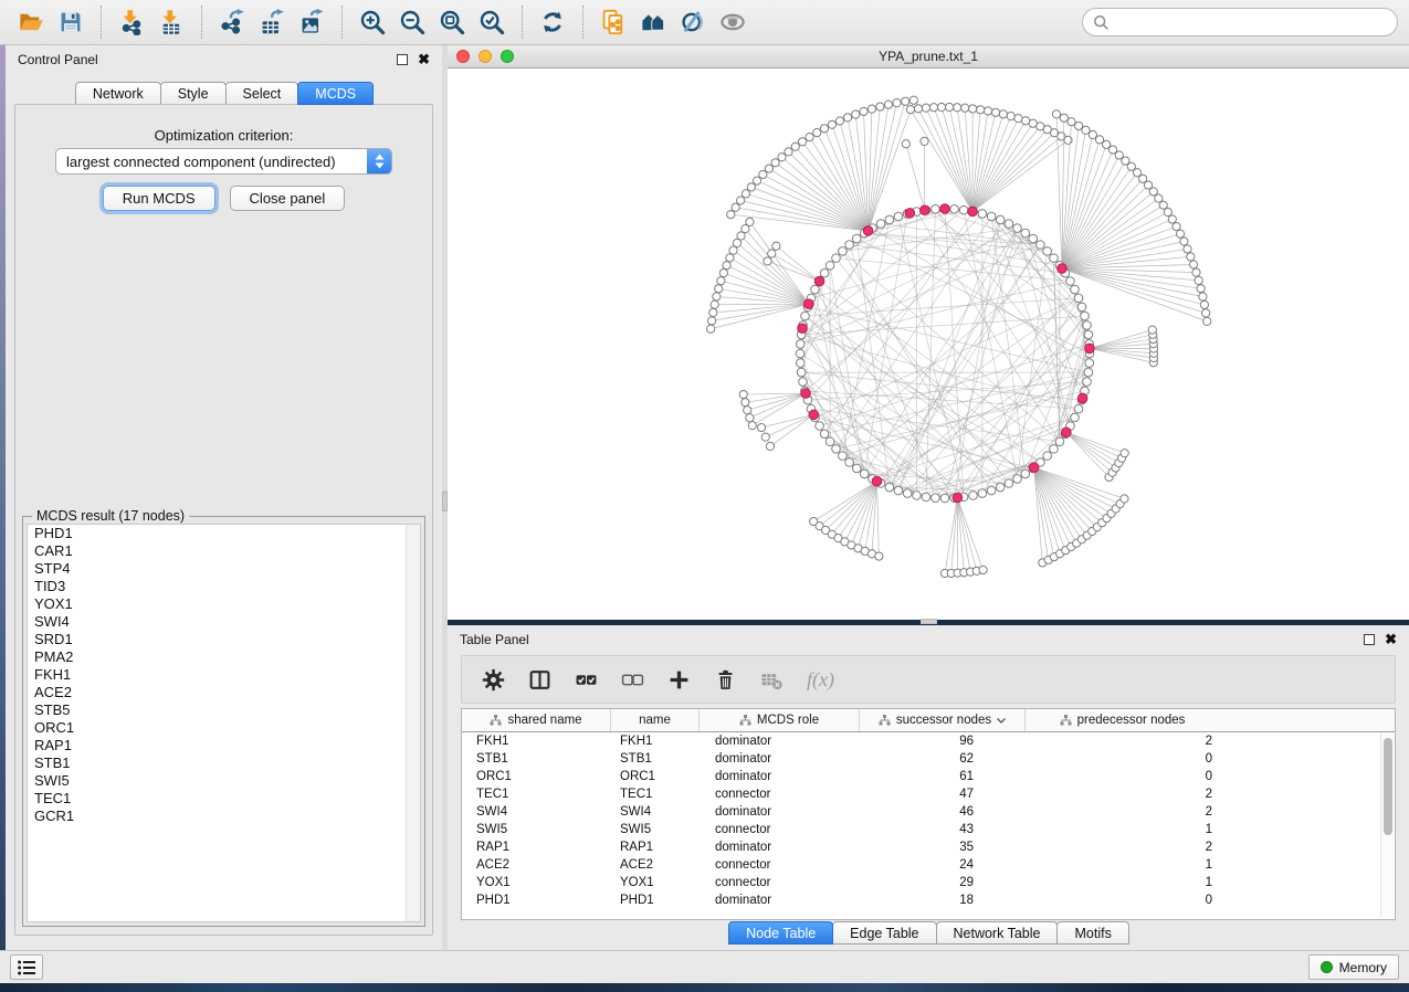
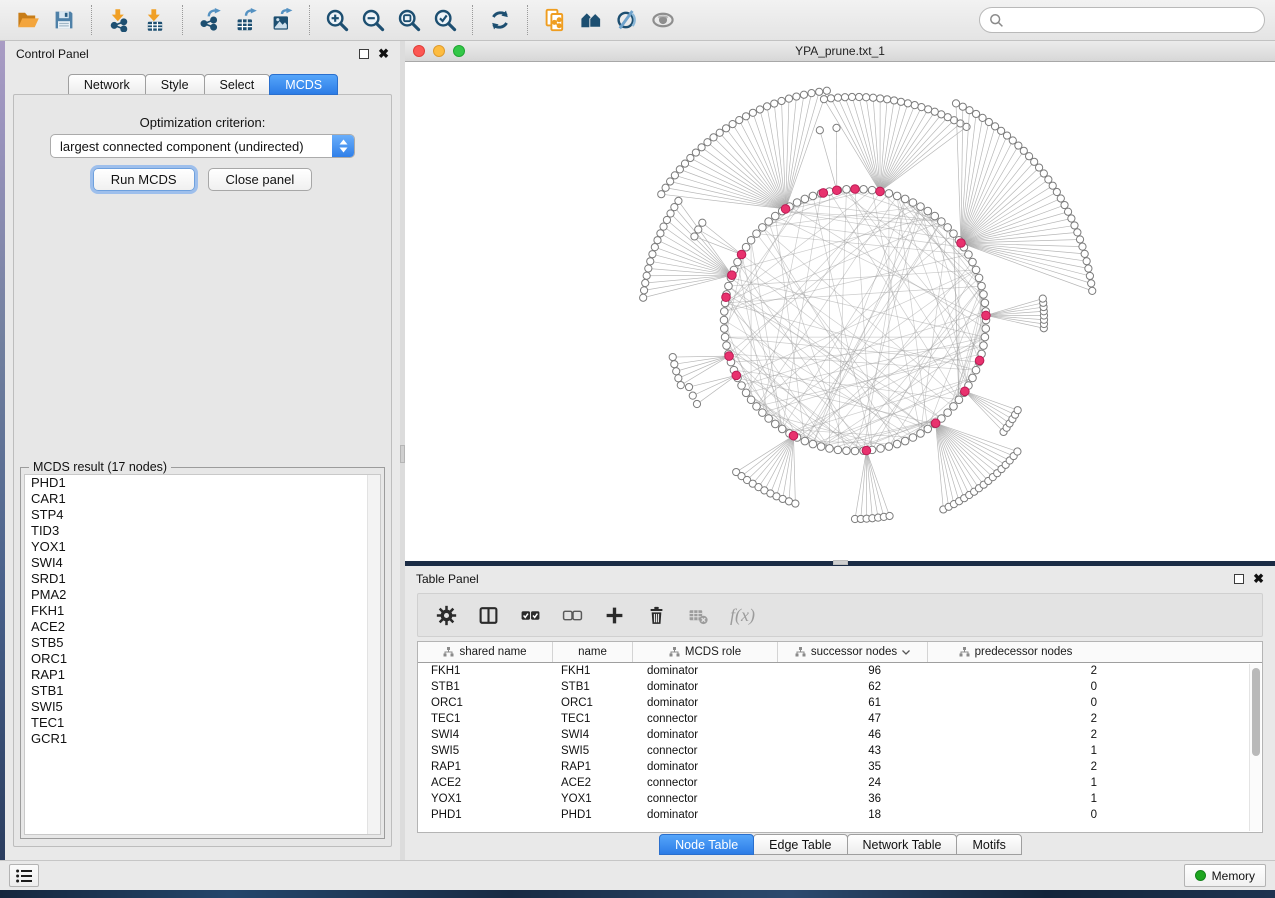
  Control Panel
  ✖
  Network
  Style
  Select
  MCDS
  Optimization criterion:
  largest connected component (undirected)
  Run MCDS
  Close panel
  MCDS result (17 nodes)
  PHD1
  CAR1
  STP4
  TID3
  YOX1
  SWI4
  SRD1
  PMA2
  FKH1
  ACE2
  STB5
  ORC1
  RAP1
  STB1
  SWI5
  TEC1
  GCR1
  YPA_prune.txt_1
  Table Panel
  ✖
  f(x)
  shared name
  name
  MCDS role
  successor nodes
  predecessor nodes
  FKH1
  FKH1
  dominator
  96
  2
  STB1
  STB1
  dominator
  62
  0
  ORC1
  ORC1
  dominator
  61
  0
  TEC1
  TEC1
  connector
  47
  2
  SWI4
  SWI4
  dominator
  46
  2
  SWI5
  SWI5
  connector
  43
  1
  RAP1
  RAP1
  dominator
  35
  2
  ACE2
  ACE2
  connector
  24
  1
  YOX1
  YOX1
  connector
- 29
+ 36
  1
  PHD1
  PHD1
  dominator
  18
  0
  Node Table
  Edge Table
  Network Table
  Motifs
  Memory
